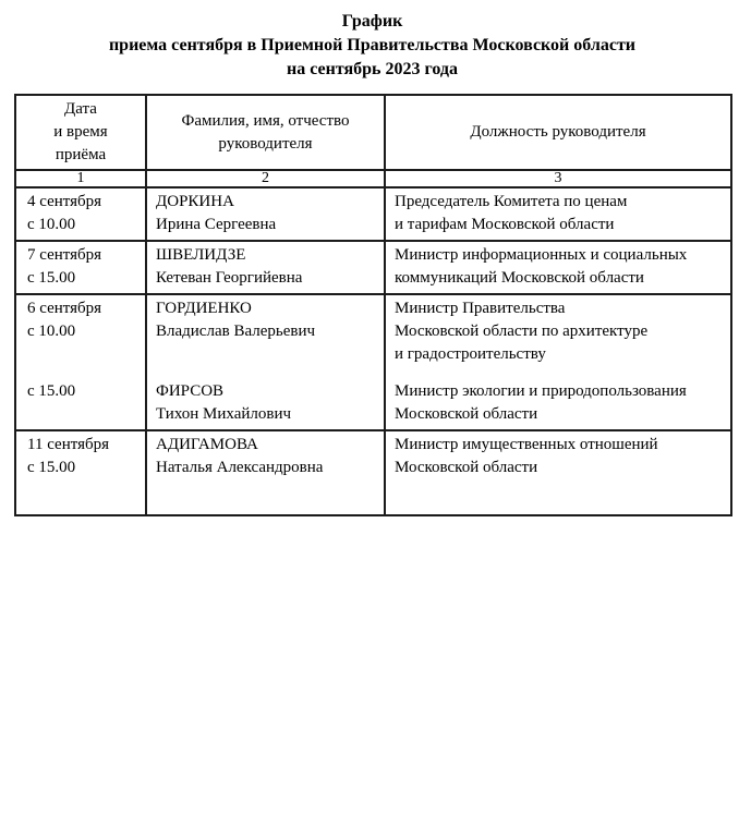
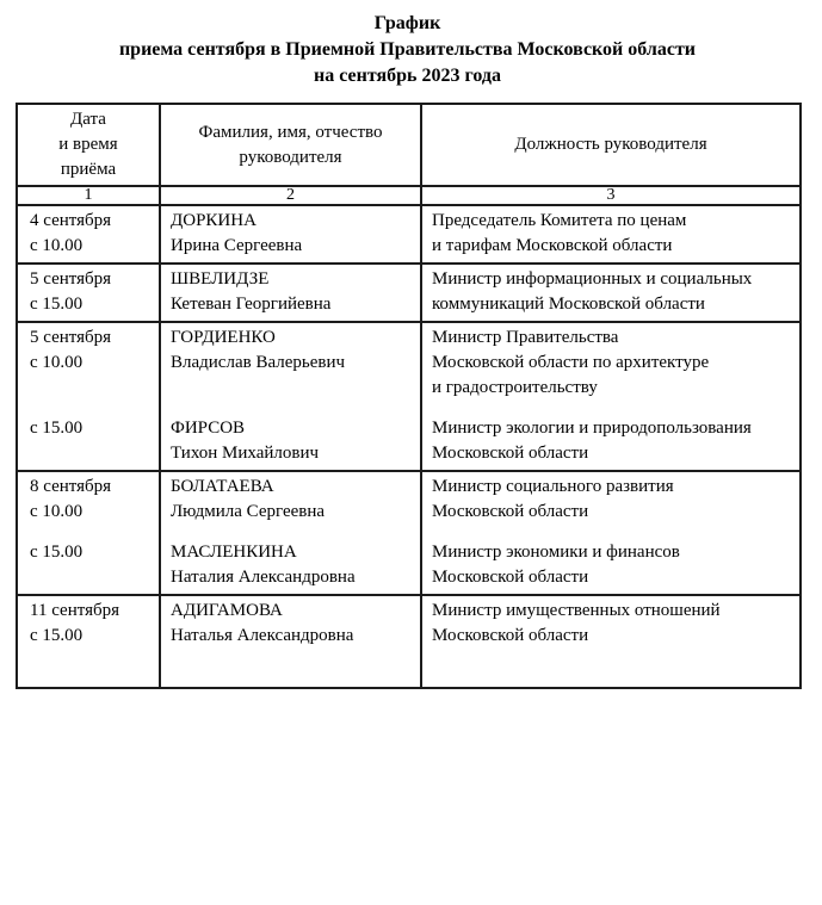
  График
  приема сентября в Приемной Правительства Московской области
  на сентябрь 2023 года
  Датаи времяприёма	Фамилия, имя, отчестворуководителя	Должность руководителя
  1	2	3
  4 сентябряс 10.00	ДОРКИНАИрина Сергеевна	Председатель Комитета по ценами тарифам Московской области
- 7 сентябряс 15.00	ШВЕЛИДЗЕКетеван Георгийевна	Министр информационных и социальныхкоммуникаций Московской области
+ 5 сентябряс 15.00	ШВЕЛИДЗЕКетеван Георгийевна	Министр информационных и социальныхкоммуникаций Московской области
- 6 сентябряс 10.00с 15.00	ГОРДИЕНКОВладислав ВалерьевичФИРСОВТихон Михайлович	Министр ПравительстваМосковской области по архитектуреи градостроительствуМинистр экологии и природопользованияМосковской области
+ 5 сентябряс 10.00с 15.00	ГОРДИЕНКОВладислав ВалерьевичФИРСОВТихон Михайлович	Министр ПравительстваМосковской области по архитектуреи градостроительствуМинистр экологии и природопользованияМосковской области
+ 8 сентябряс 10.00с 15.00	БОЛАТАЕВАЛюдмила СергеевнаМАСЛЕНКИНАНаталия Александровна	Министр социального развитияМосковской областиМинистр экономики и финансовМосковской области
  11 сентябряс 15.00	АДИГАМОВАНаталья Александровна	Министр имущественных отношенийМосковской области
